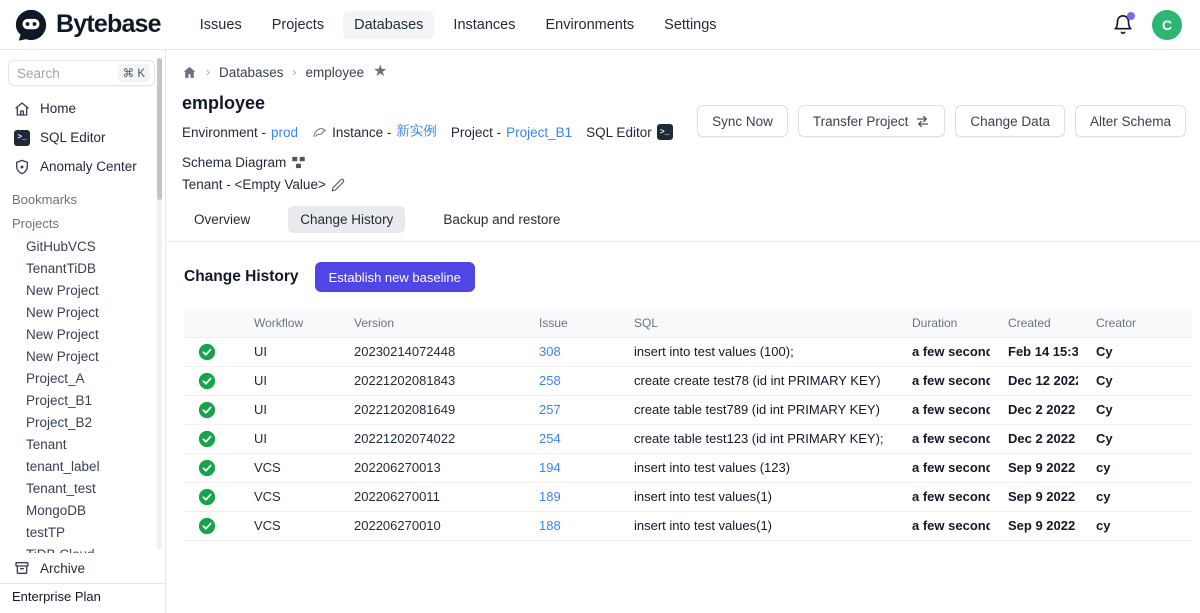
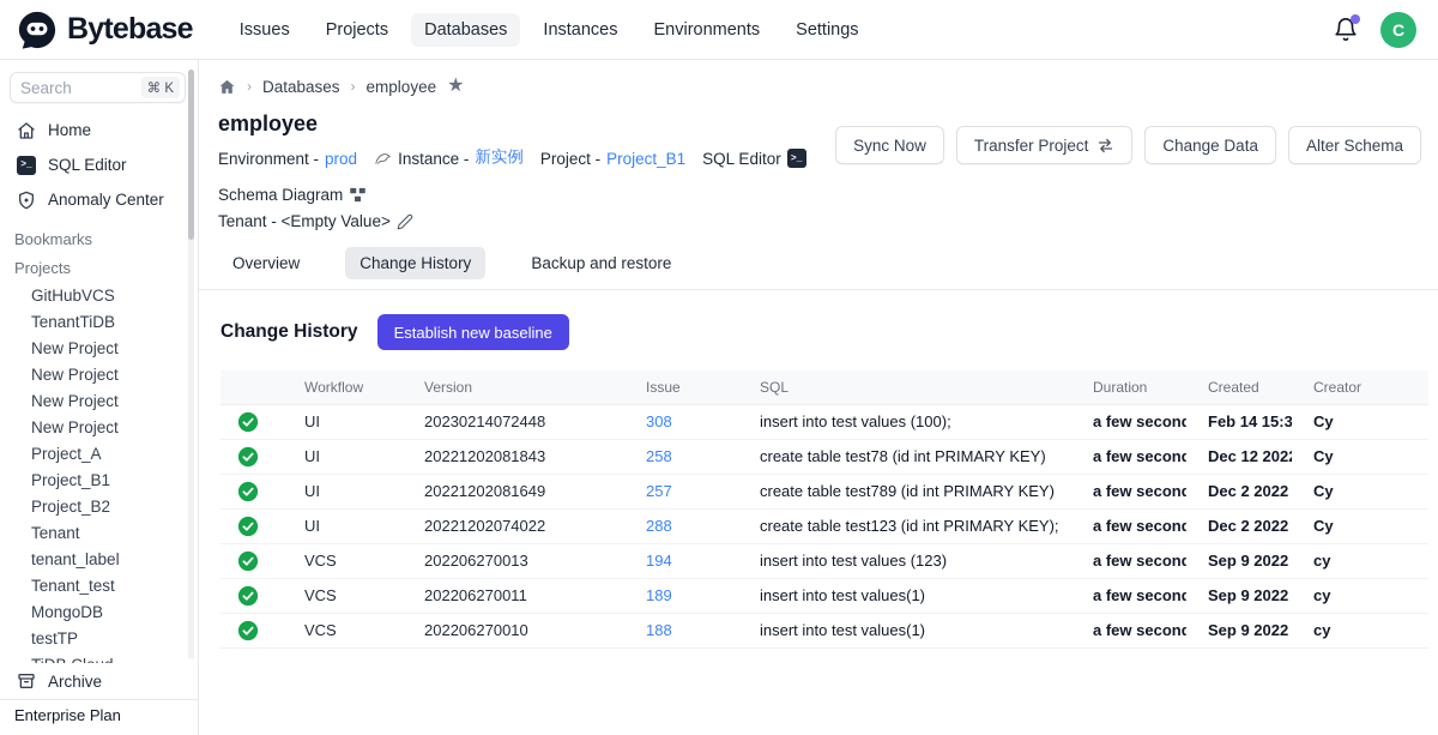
  Bytebase
  Issues
  Projects
  Databases
  Instances
  Environments
  Settings
  C
  Search
  ⌘ K
  Home
  >_
  SQL Editor
  Anomaly Center
  Bookmarks
  Projects
  GitHubVCS
  TenantTiDB
  New Project
  New Project
  New Project
  New Project
  Project_A
  Project_B1
  Project_B2
  Tenant
  tenant_label
  Tenant_test
  MongoDB
  testTP
  Archive
  Enterprise Plan
  ›
  Databases
  ›
  employee
  ★
  employee
  Environment -
  prod
  Instance -
  新实例
  Project -
  Project_B1
  SQL Editor
  >_
  Schema Diagram
  Tenant - <Empty Value>
  Sync Now
  Transfer Project
  Change Data
  Alter Schema
  Overview
  Change History
  Backup and restore
  Change History
  Establish new baseline
  	Workflow	Version	Issue	SQL	Duration	Created	Creator
  	UI	20230214072448	308	insert into test values (100);	a few second	Feb 14 15:3	Cy
- 	UI	20221202081843	258	create create test78 (id int PRIMARY KEY)	a few second	Dec 12 202	Cy
+ 	UI	20221202081843	258	create table test78 (id int PRIMARY KEY)	a few second	Dec 12 202	Cy
  	UI	20221202081649	257	create table test789 (id int PRIMARY KEY)	a few second	Dec 2 2022	Cy
- 	UI	20221202074022	254	create table test123 (id int PRIMARY KEY);	a few second	Dec 2 2022	Cy
+ 	UI	20221202074022	288	create table test123 (id int PRIMARY KEY);	a few second	Dec 2 2022	Cy
  	VCS	202206270013	194	insert into test values (123)	a few second	Sep 9 2022	cy
  	VCS	202206270011	189	insert into test values(1)	a few second	Sep 9 2022	cy
  	VCS	202206270010	188	insert into test values(1)	a few second	Sep 9 2022	cy
